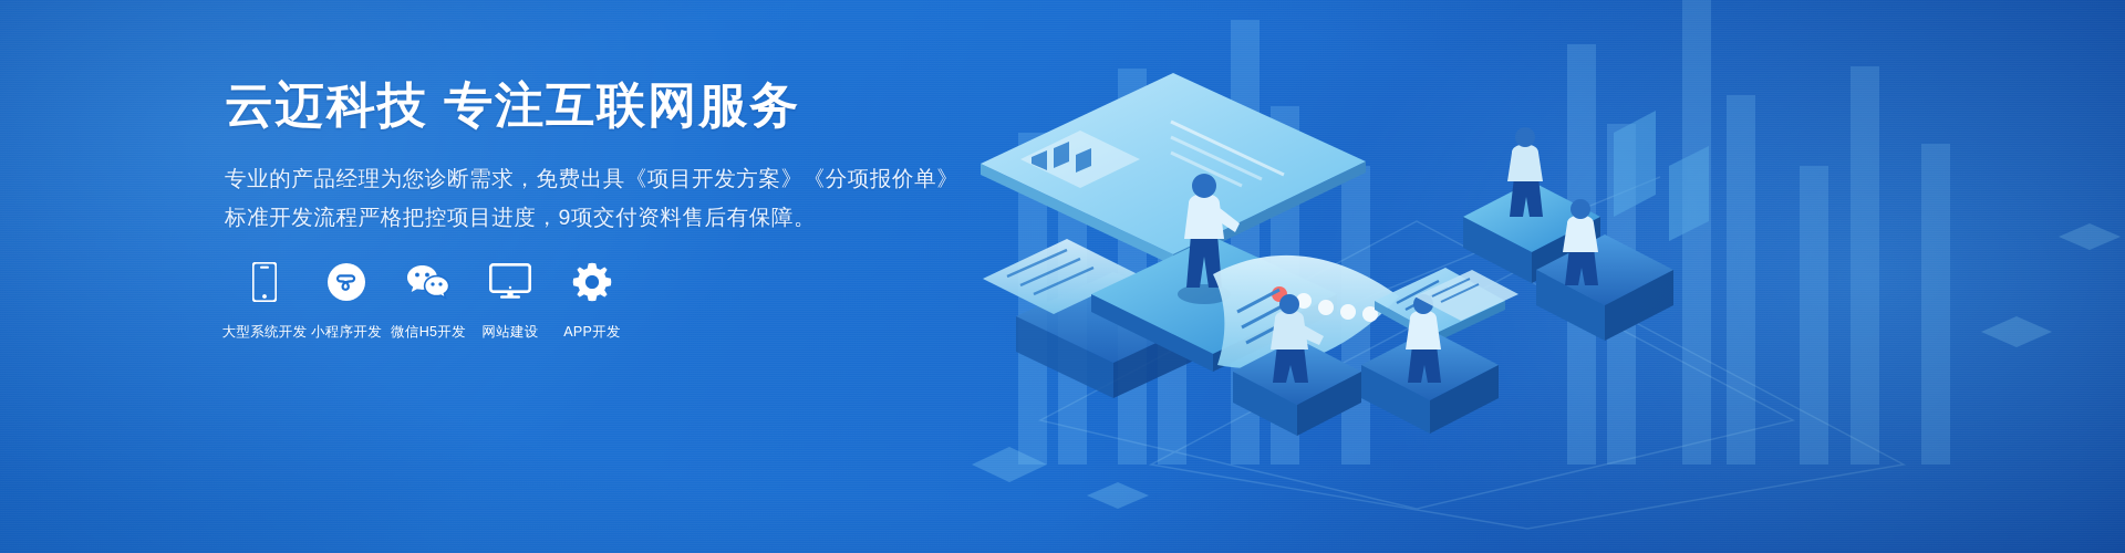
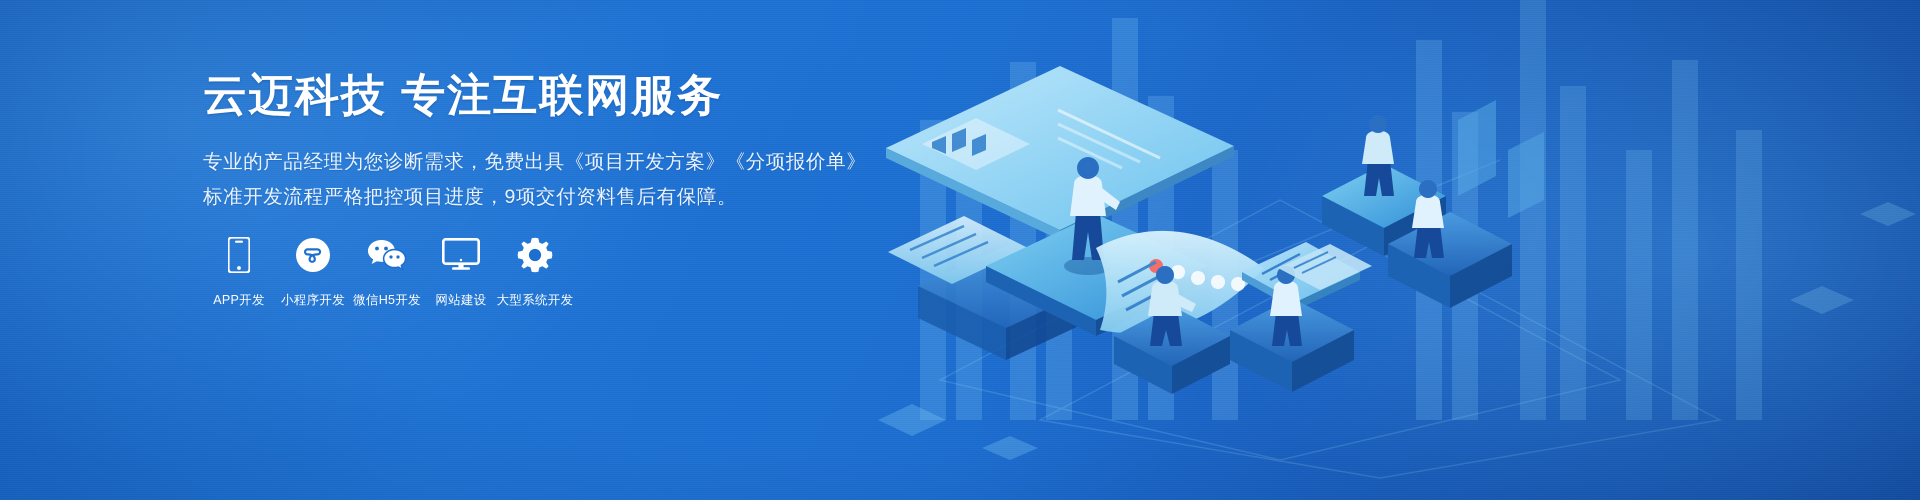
  云迈科技 专注互联网服务
  专业的产品经理为您诊断需求，免费出具《项目开发方案》《分项报价单》
  标准开发流程严格把控项目进度，9项交付资料售后有保障。
- 大型系统开发
+ APP开发
  小程序开发
  微信H5开发
  网站建设
- APP开发
+ 大型系统开发
